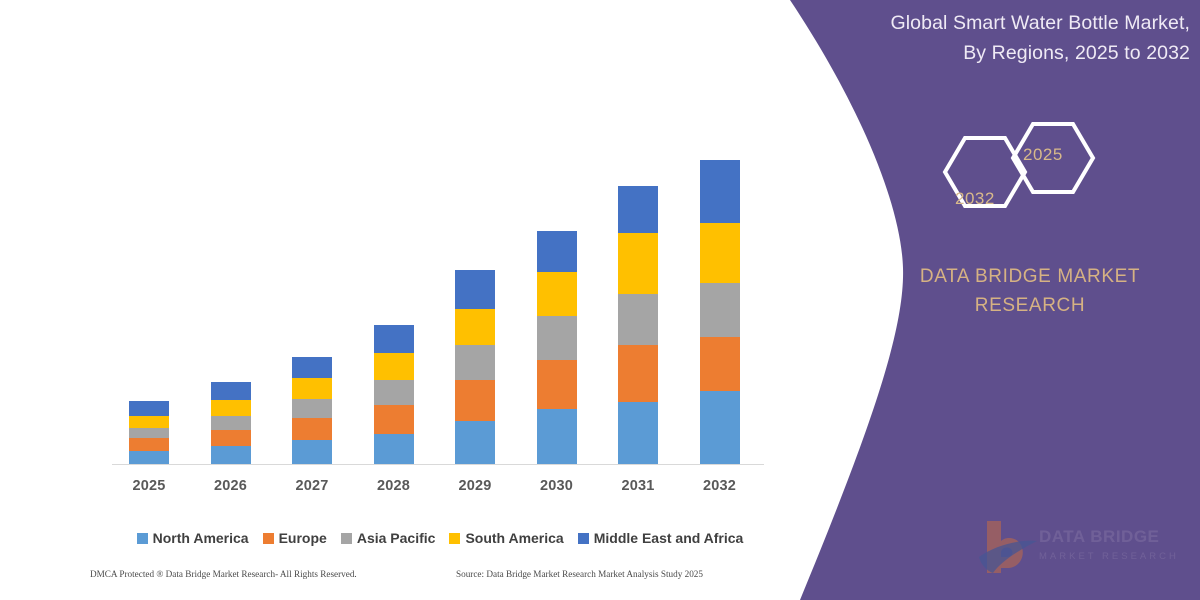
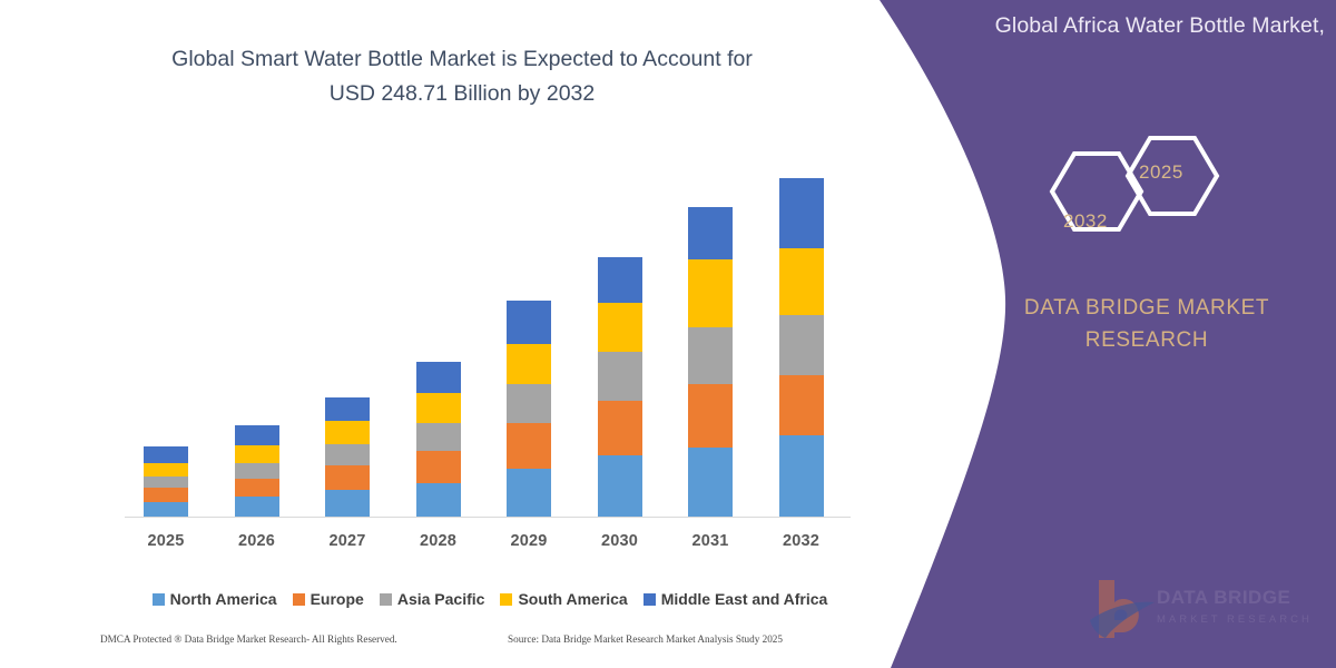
+ Global Smart Water Bottle Market is Expected to Account for
+ USD 248.71 Billion by 2032
  2025
  2026
  2027
  2028
  2029
  2030
  2031
  2032
  North America
  Europe
  Asia Pacific
  South America
  Middle East and Africa
  DMCA Protected ® Data Bridge Market Research- All Rights Reserved.
  Source: Data Bridge Market Research Market Analysis Study 2025
- Global Smart Water Bottle Market,
+ Global Africa Water Bottle Market,
- By Regions, 2025 to 2032
  2032
  2025
  DATA BRIDGE MARKET
  RESEARCH
